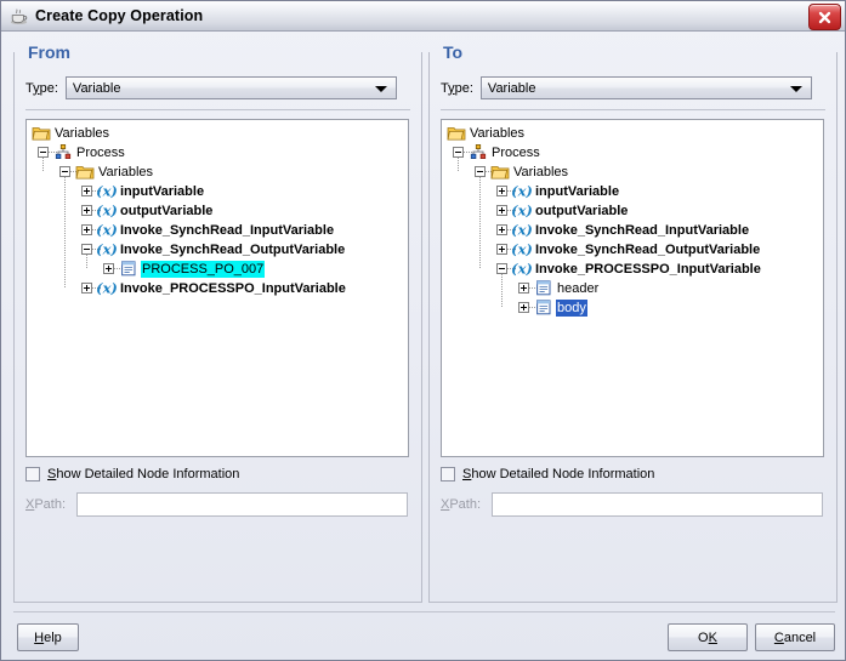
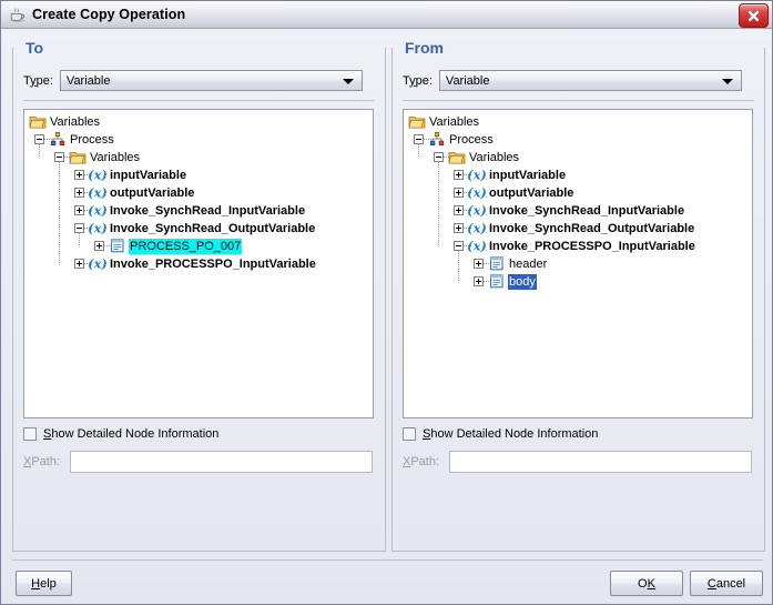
  Create Copy Operation
- From
+ To
  Type:
  Variable
  Variables
  Process
  Variables
  (x)
  inputVariable
  (x)
  outputVariable
  (x)
  Invoke_SynchRead_InputVariable
  (x)
  Invoke_SynchRead_OutputVariable
  PROCESS_PO_007
  (x)
  Invoke_PROCESSPO_InputVariable
  Show Detailed Node Information
  XPath:
- To
+ From
  Type:
  Variable
  Variables
  Process
  Variables
  (x)
  inputVariable
  (x)
  outputVariable
  (x)
  Invoke_SynchRead_InputVariable
  (x)
  Invoke_SynchRead_OutputVariable
  (x)
  Invoke_PROCESSPO_InputVariable
  header
  body
  Show Detailed Node Information
  XPath:
  Help
  OK
  Cancel
